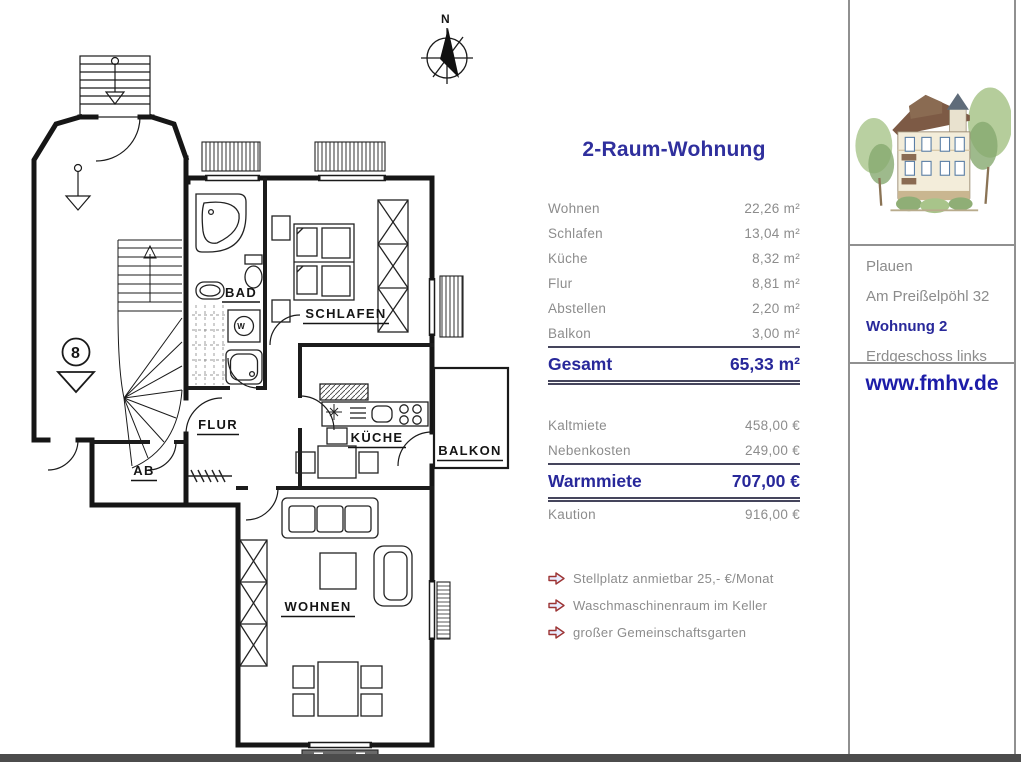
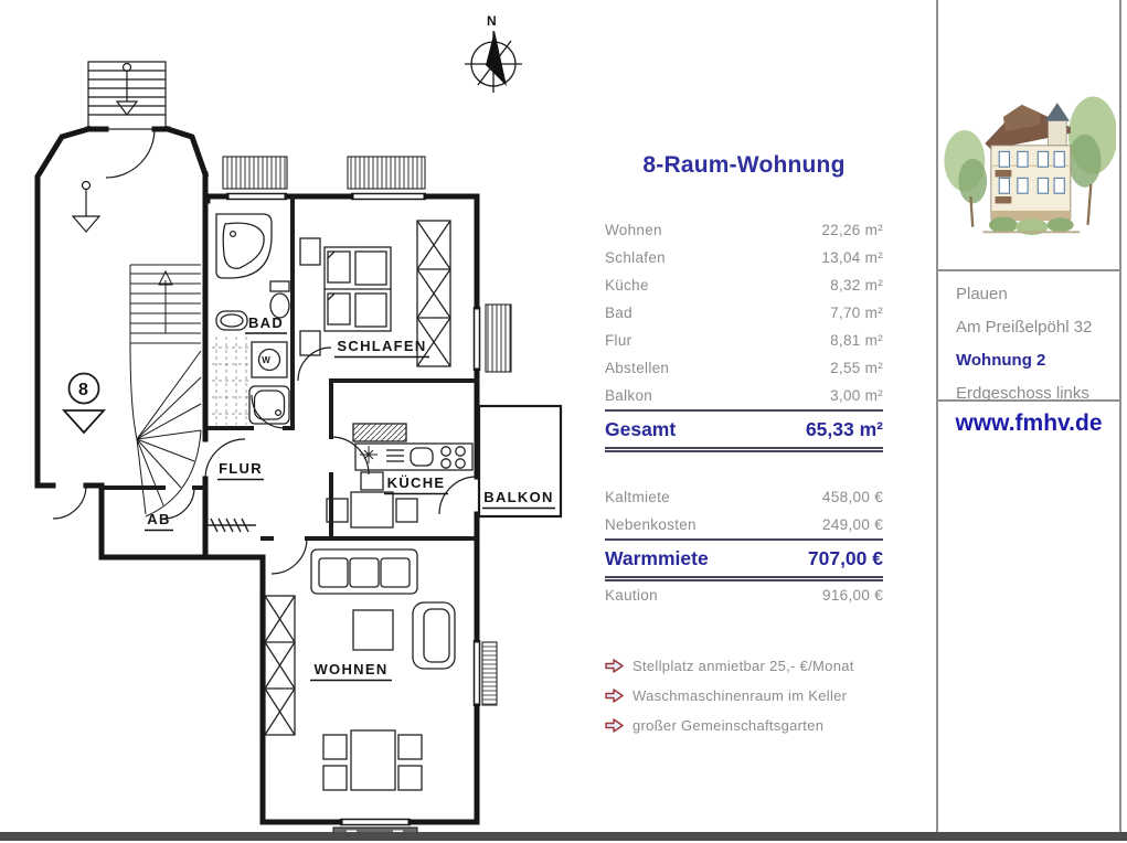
  N
  8
  W
  BAD
  SCHLAFEN
  FLUR
  AB
  KÜCHE
  BALKON
  WOHNEN
- 2-Raum-Wohnung
+ 8-Raum-Wohnung
  Wohnen
  22,26 m²
  Schlafen
  13,04 m²
  Küche
  8,32 m²
+ Bad
+ 7,70 m²
  Flur
  8,81 m²
  Abstellen
- 2,20 m²
+ 2,55 m²
  Balkon
  3,00 m²
  Gesamt
  65,33 m²
  Kaltmiete
  458,00 €
  Nebenkosten
  249,00 €
  Warmmiete
  707,00 €
  Kaution
  916,00 €
  Stellplatz anmietbar 25,- €/Monat
  Waschmaschinenraum im Keller
  großer Gemeinschaftsgarten
  Plauen
  Am Preißelpöhl 32
  Wohnung 2
  Erdgeschoss links
  www.fmhv.de
